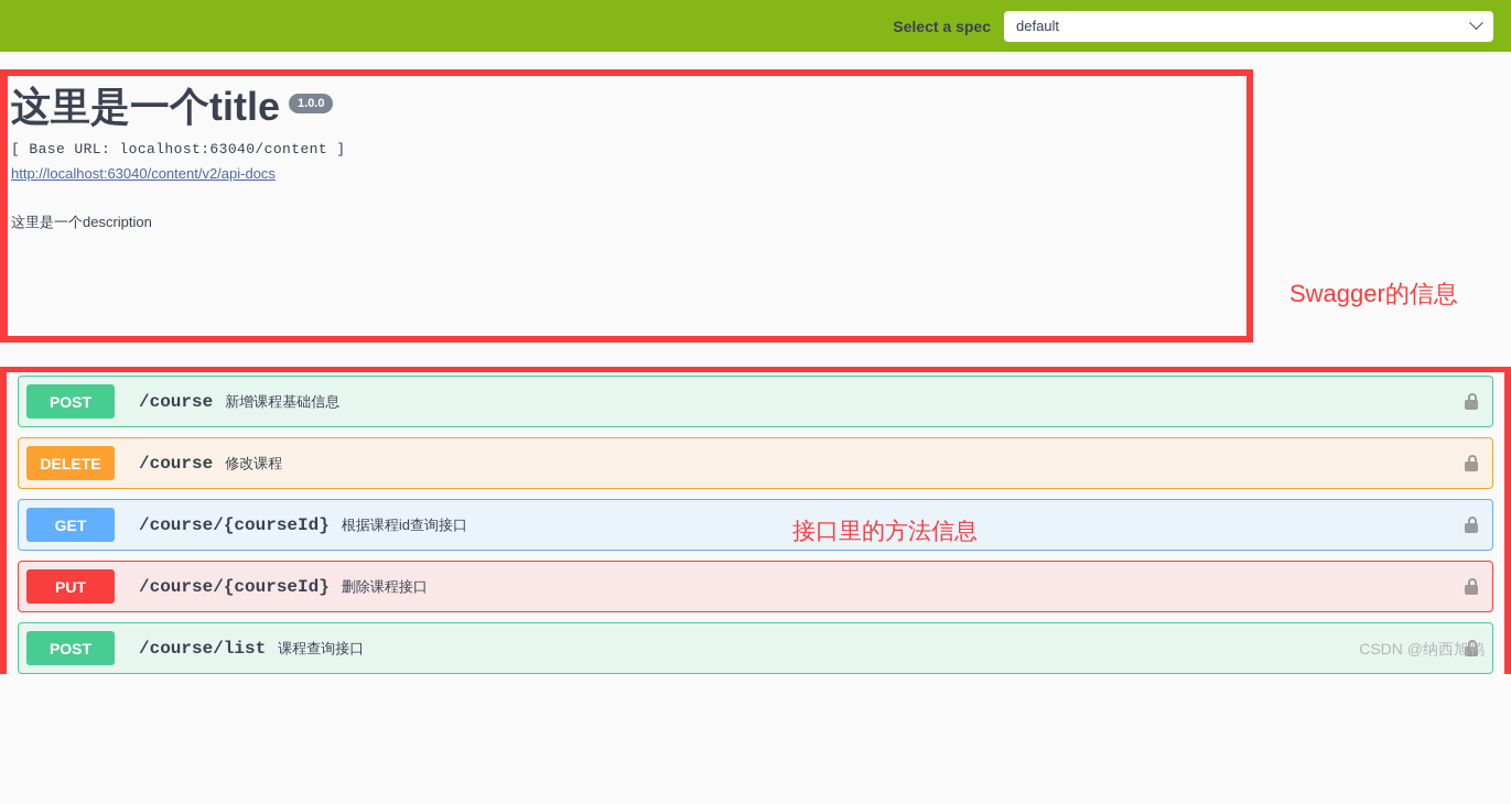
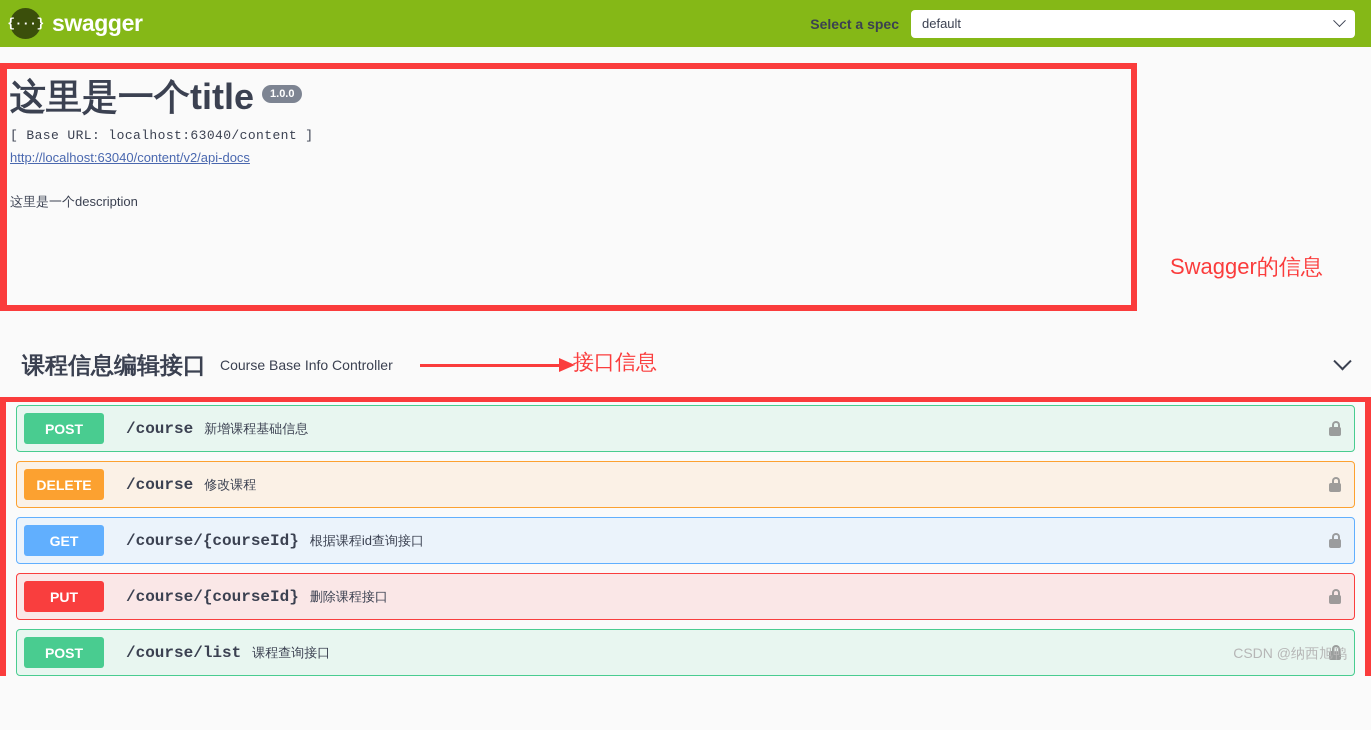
+ {···}
+ swagger
  Select a spec
  default
  这里是一个title
  1.0.0
  [ Base URL: localhost:63040/content ]
  http://localhost:63040/content/v2/api-docs
  这里是一个description
  Swagger的信息
+ 课程信息编辑接口
+ Course Base Info Controller
+ 接口信息
  POST
  /course
  新增课程基础信息
  DELETE
  /course
  修改课程
  GET
  /course/{courseId}
  根据课程id查询接口
  PUT
  /course/{courseId}
  删除课程接口
  POST
  /course/list
  课程查询接口
- 接口里的方法信息
  CSDN @纳西旭鸭
